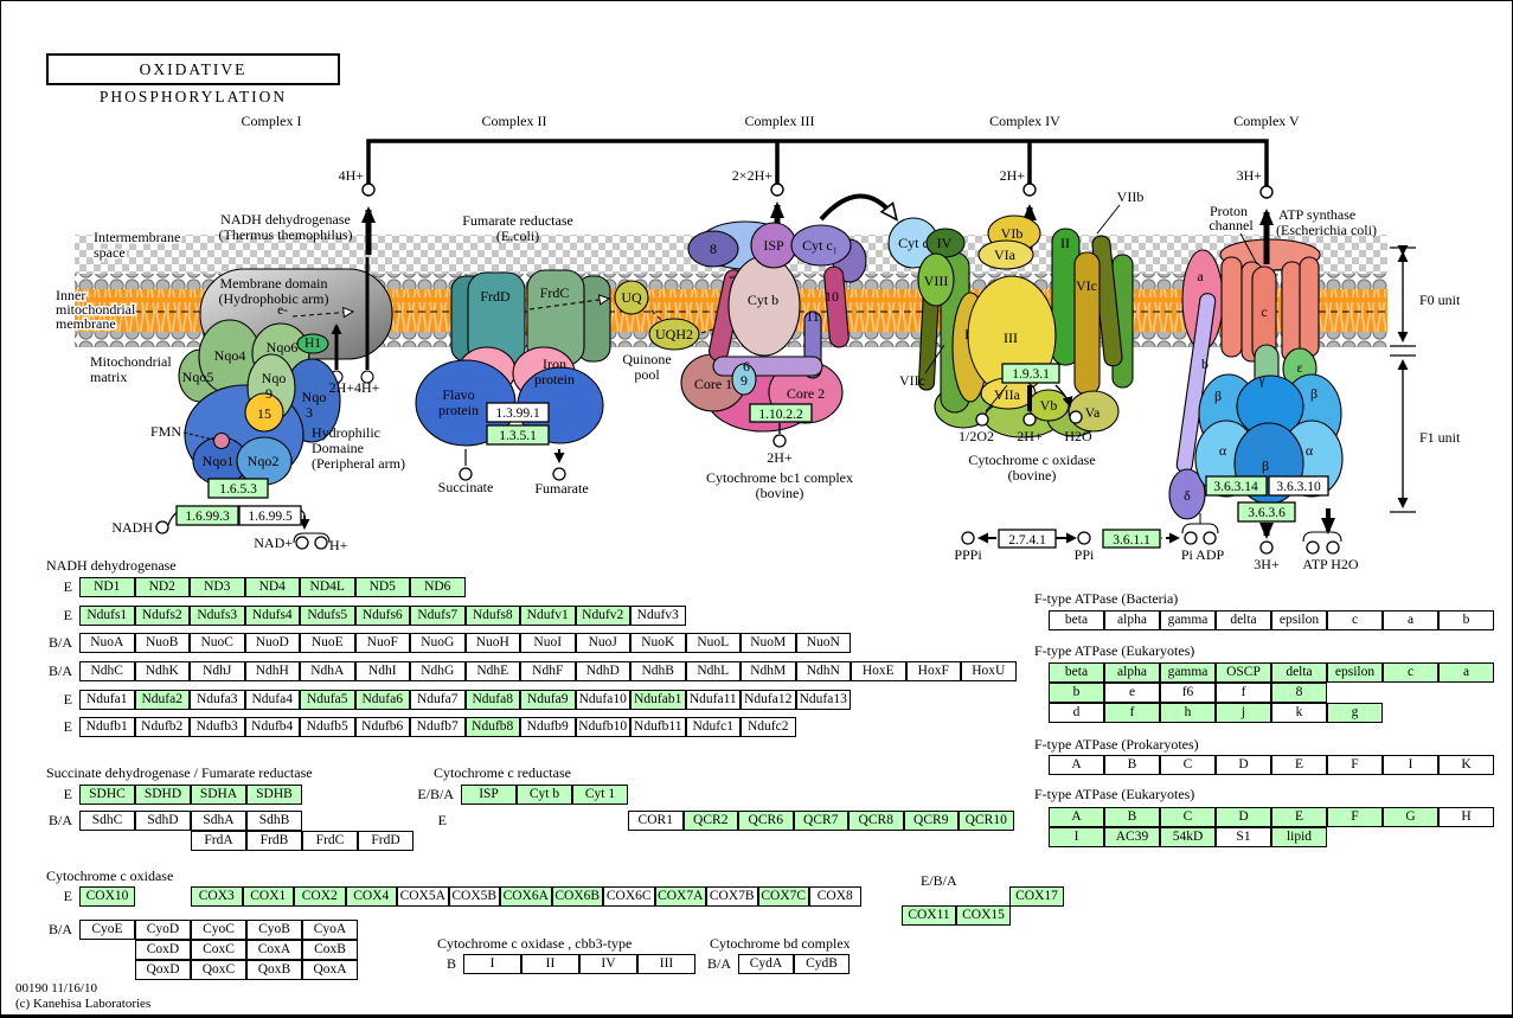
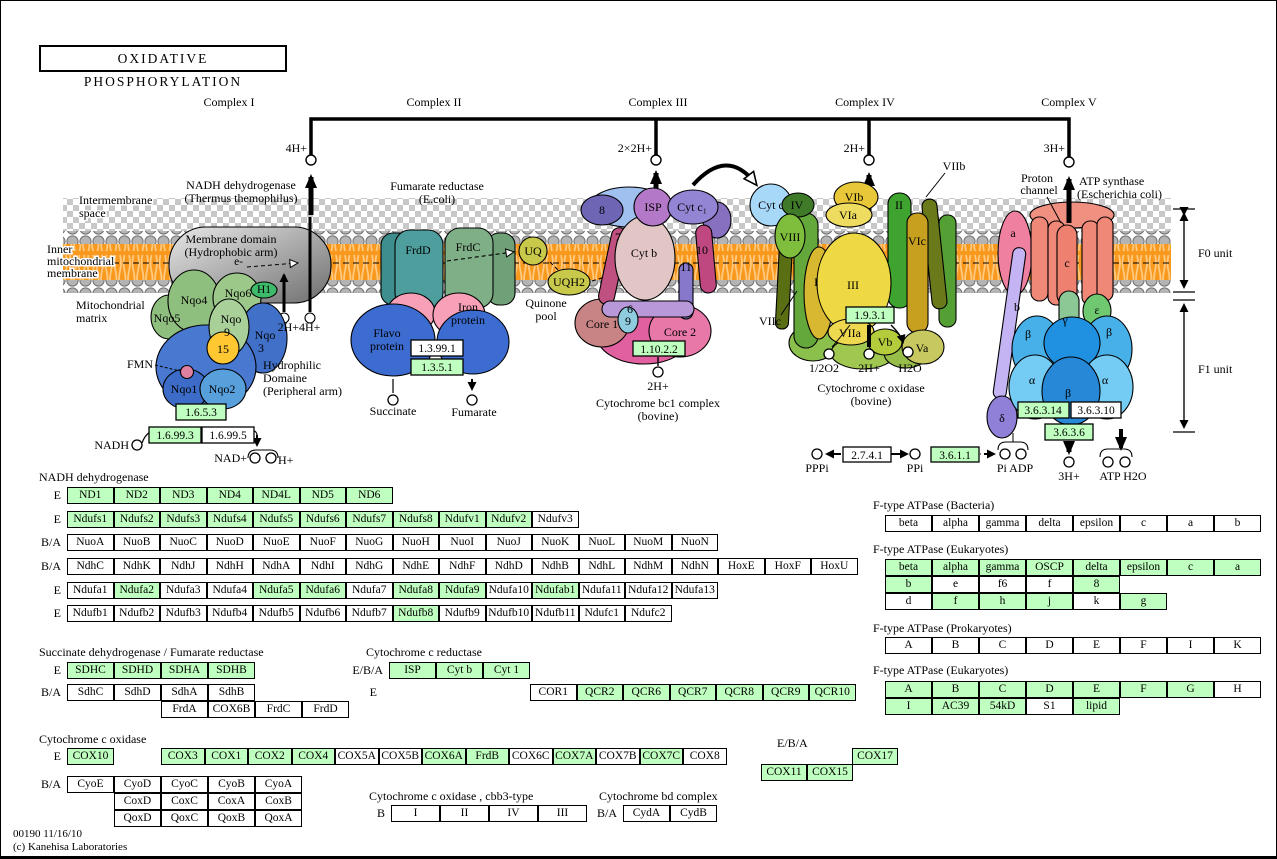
  Complex I
  Complex II
  Complex III
  Complex IV
  Complex V
  4H+
  2×2H+
  2H+
  3H+
  Intermembrane
  space
  Inner
  mitochondrial
  membrane
  Mitochondrial
  matrix
  NADH dehydrogenase
  (Thermus themophilus)
  Membrane domain
  (Hydrophobic arm)
  e-
  H1
  Nqo4
  Nqo5
  Nqo6
  Nqo
  9
  Nqo
  3
  15
  FMN
  Nqo1
  Nqo2
  2H+4H+
  Hydrophilic
  Domaine
  (Peripheral arm)
  1.6.5.3
  1.6.99.3
  1.6.99.5
  NADH
  NAD+
  H+
  Fumarate reductase
  (E.coli)
  FrdD
  FrdC
  Iron
  protein
  Flavo
  protein
  1.3.99.1
  1.3.5.1
  Succinate
  Fumarate
  UQ
  UQH2
  Quinone
  pool
  8
  ISP
  Cyt c₁
  Cyt c
  7
  Cyt b
  10
  11
  6
  9
  Core 1
  Core 2
  1.10.2.2
  2H+
  Cytochrome bc1 complex
  (bovine)
  VIIb
  IV
  VIII
  VIb
  VIa
  II
  III
  VIc
  I
  VIIa
  Vb
  Va
  VIIc
  1.9.3.1
  1/2O2
  2H+
  H2O
  Cytochrome c oxidase
  (bovine)
  Proton
  channel
  ATP synthase
  (Escherichia coli)
  a
  c
  b
  γ
  ε
  β
  β
  β
  α
  α
  δ
  3.6.3.14
  3.6.3.10
  3.6.3.6
  3H+
  ATP H2O
  Pi ADP
  2.7.4.1
  3.6.1.1
  PPPi
  PPi
  F0 unit
  F1 unit
  OXIDATIVE PHOSPHORYLATION
  NADH dehydrogenase
  E
  ND1
  ND2
  ND3
  ND4
  ND4L
  ND5
  ND6
  E
  Ndufs1
  Ndufs2
  Ndufs3
  Ndufs4
  Ndufs5
  Ndufs6
  Ndufs7
  Ndufs8
  Ndufv1
  Ndufv2
  Ndufv3
  B/A
  NuoA
  NuoB
  NuoC
  NuoD
  NuoE
  NuoF
  NuoG
  NuoH
  NuoI
  NuoJ
  NuoK
  NuoL
  NuoM
  NuoN
  B/A
  NdhC
  NdhK
  NdhJ
  NdhH
  NdhA
  NdhI
  NdhG
  NdhE
  NdhF
  NdhD
  NdhB
  NdhL
  NdhM
  NdhN
  HoxE
  HoxF
  HoxU
  E
  Ndufa1
  Ndufa2
  Ndufa3
  Ndufa4
  Ndufa5
  Ndufa6
  Ndufa7
  Ndufa8
  Ndufa9
  Ndufa10
  Ndufab1
  Ndufa11
  Ndufa12
  Ndufa13
  E
  Ndufb1
  Ndufb2
  Ndufb3
  Ndufb4
  Ndufb5
  Ndufb6
  Ndufb7
  Ndufb8
  Ndufb9
  Ndufb10
  Ndufb11
  Ndufc1
  Ndufc2
  Succinate dehydrogenase / Fumarate reductase
  E
  SDHC
  SDHD
  SDHA
  SDHB
  B/A
  SdhC
  SdhD
  SdhA
  SdhB
  FrdA
- FrdB
+ COX6B
  FrdC
  FrdD
  Cytochrome c reductase
  E/B/A
  ISP
  Cyt b
  Cyt 1
  E
  COR1
  QCR2
  QCR6
  QCR7
  QCR8
  QCR9
  QCR10
  F-type ATPase (Bacteria)
  beta
  alpha
  gamma
  delta
  epsilon
  c
  a
  b
  F-type ATPase (Eukaryotes)
  beta
  alpha
  gamma
  OSCP
  delta
  epsilon
  c
  a
  b
  e
  f6
  f
  8
  d
  f
  h
  j
  k
  g
  F-type ATPase (Prokaryotes)
  A
  B
  C
  D
  E
  F
  I
  K
  F-type ATPase (Eukaryotes)
  A
  B
  C
  D
  E
  F
  G
  H
  I
  AC39
  54kD
  S1
  lipid
  Cytochrome c oxidase
  E/B/A
  E
  COX10
  COX3
  COX1
  COX2
  COX4
  COX5A
  COX5B
  COX6A
- COX6B
+ FrdB
  COX6C
  COX7A
  COX7B
  COX7C
  COX8
  COX17
  COX11
  COX15
  B/A
  CyoE
  CyoD
  CyoC
  CyoB
  CyoA
  CoxD
  CoxC
  CoxA
  CoxB
  QoxD
  QoxC
  QoxB
  QoxA
  Cytochrome c oxidase , cbb3-type
  B
  I
  II
  IV
  III
  Cytochrome bd complex
  B/A
  CydA
  CydB
  00190 11/16/10
  (c) Kanehisa Laboratories
